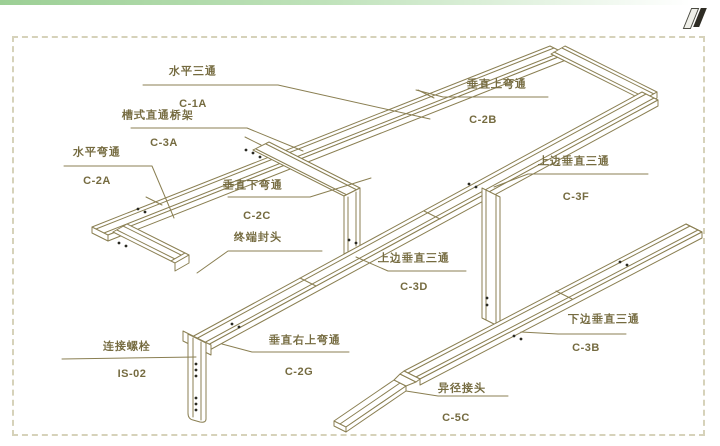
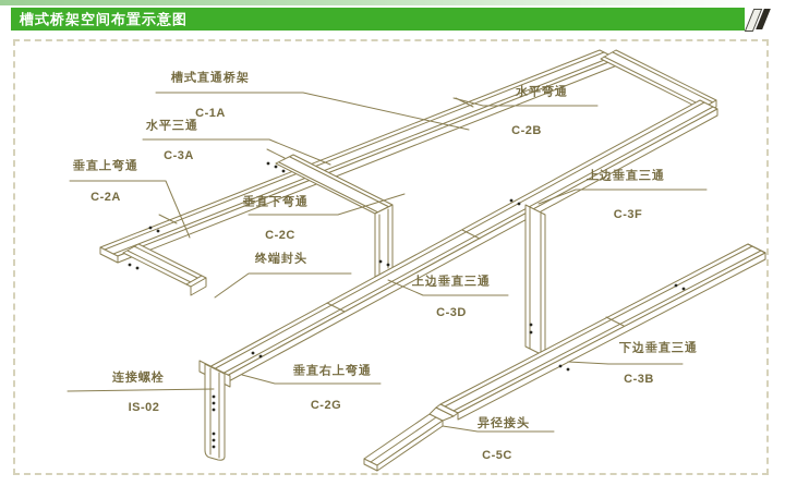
+ 槽式桥架空间布置示意图
- 水平三通
+ 槽式直通桥架
  C-1A
- 槽式直通桥架
+ 水平三通
  C-3A
- 水平弯通
+ 垂直上弯通
  C-2A
  垂直下弯通
  C-2C
  终端封头
- 垂直上弯通
+ 水平弯通
  C-2B
  上边垂直三通
  C-3F
  上边垂直三通
  C-3D
  下边垂直三通
  C-3B
  连接螺栓
  IS-02
  垂直右上弯通
  C-2G
  异径接头
  C-5C
